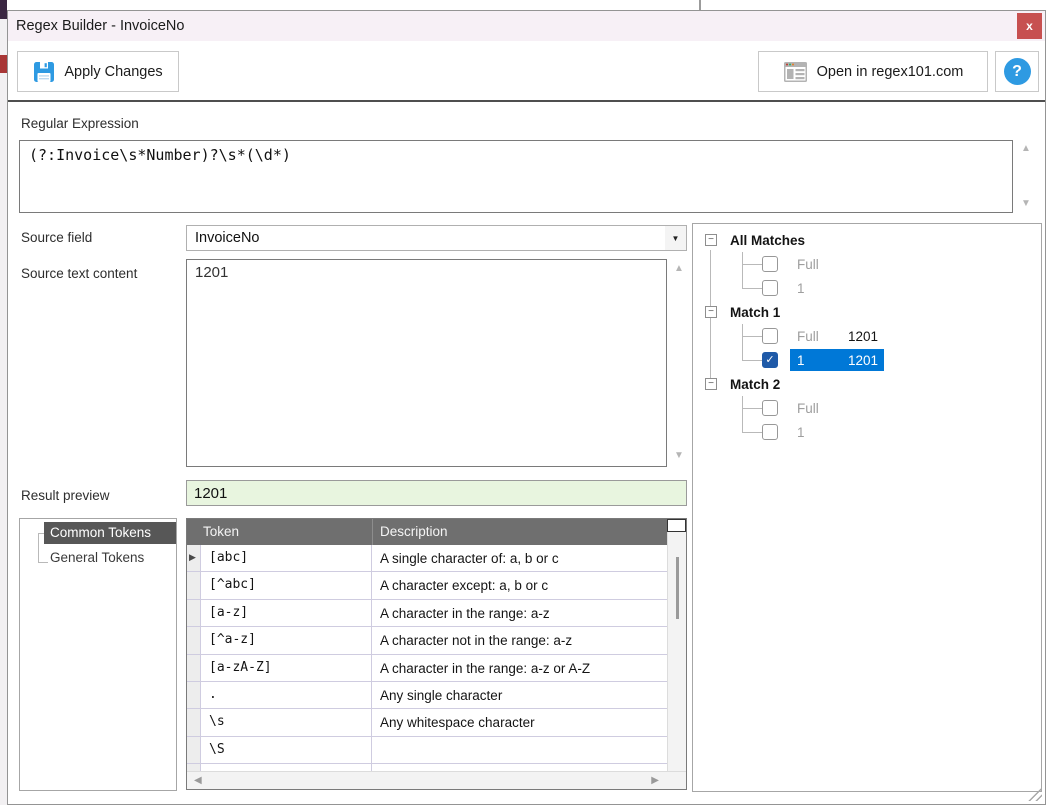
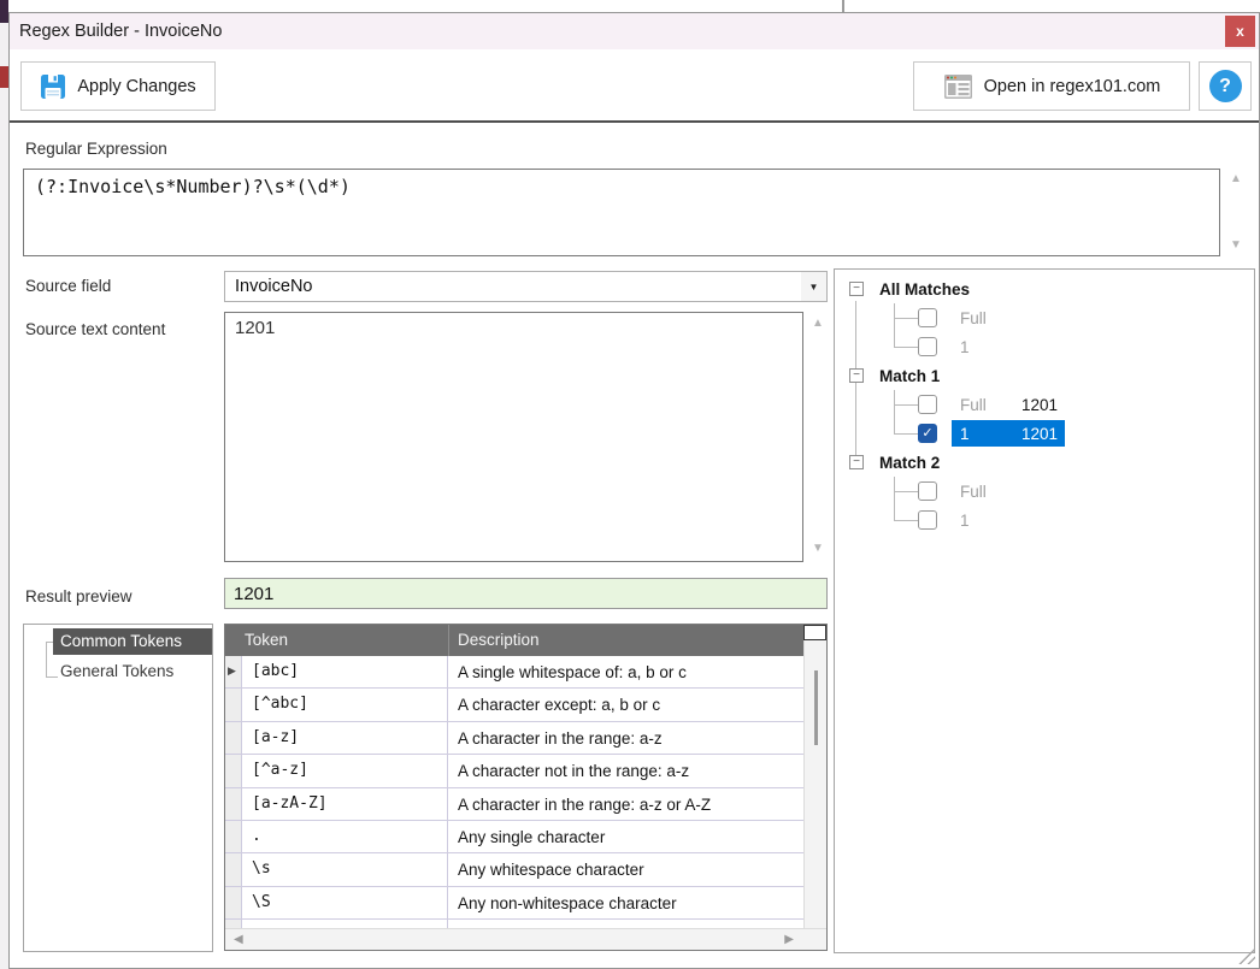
  Regex Builder - InvoiceNo
  x
  Apply Changes
  Open in regex101.com
  ?
  Regular Expression
  (?:Invoice\s*Number)?\s*(\d*)
  ▲
  ▼
  Source field
  InvoiceNo
  ▼
  Source text content
  1201
  ▲
  ▼
  Result preview
  1201
  −
  All Matches
  Full
  1
  −
  Match 1
  Full
  1201
  ✓
  1
  1201
  −
  Match 2
  Full
  1
  Common Tokens
  General Tokens
  Token
  Description
  ▶
  [abc]
- A single character of: a, b or c
+ A single whitespace of: a, b or c
  [^abc]
  A character except: a, b or c
  [a-z]
  A character in the range: a-z
  [^a-z]
  A character not in the range: a-z
  [a-zA-Z]
  A character in the range: a-z or A-Z
  .
  Any single character
  \s
  Any whitespace character
  \S
+ Any non-whitespace character
  ◀
  ▶
